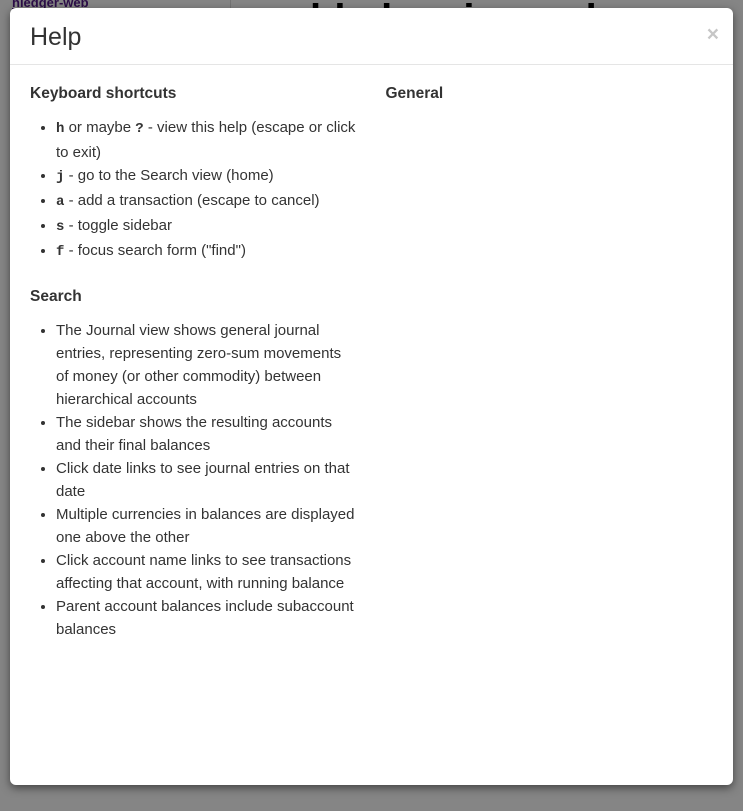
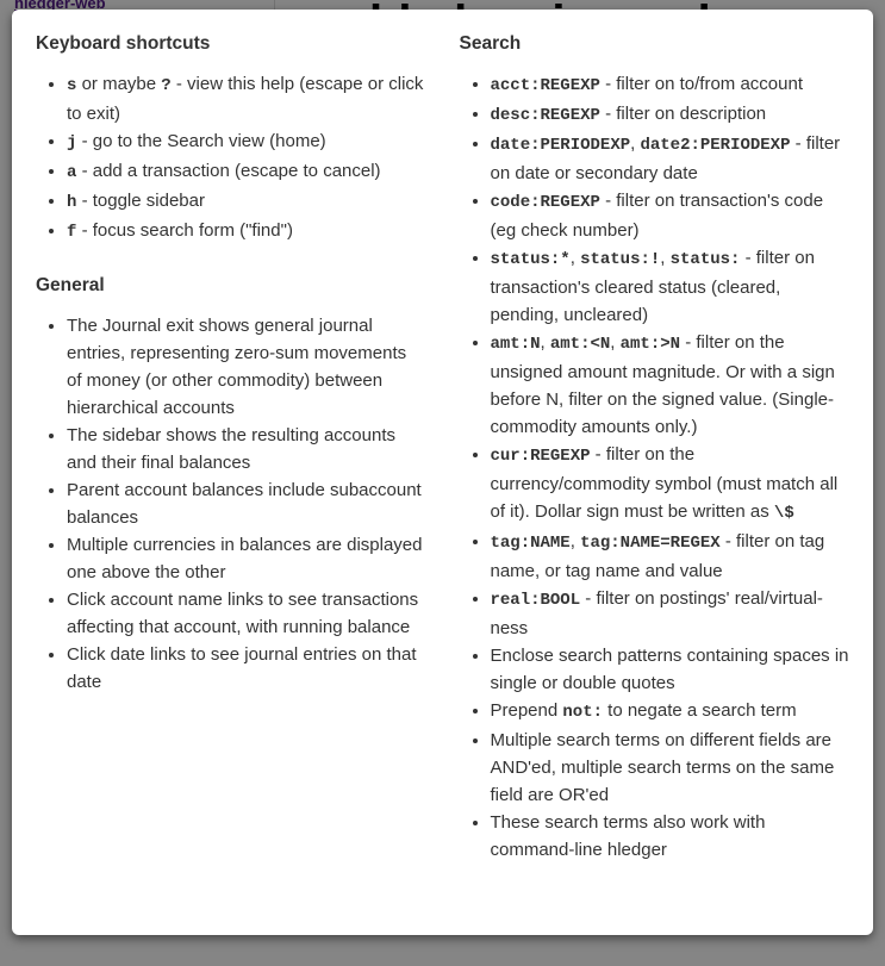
  hledger-web
- ×
- Help
  Keyboard shortcuts
- h or maybe ? - view this help (escape or click to exit)
+ s or maybe ? - view this help (escape or click to exit)
  j - go to the Search view (home)
  a - add a transaction (escape to cancel)
- s - toggle sidebar
+ h - toggle sidebar
  f - focus search form ("find")
- Search
+ General
- The Journal view shows general journal entries, representing zero-sum movements of money (or other commodity) between hierarchical accounts
+ The Journal exit shows general journal entries, representing zero-sum movements of money (or other commodity) between hierarchical accounts
  The sidebar shows the resulting accounts and their final balances
- Click date links to see journal entries on that date
+ Parent account balances include subaccount balances
  Multiple currencies in balances are displayed one above the other
  Click account name links to see transactions affecting that account, with running balance
- Parent account balances include subaccount balances
+ Click date links to see journal entries on that date
- General
+ Search
+ acct:REGEXP - filter on to/from account
+ desc:REGEXP - filter on description
+ date:PERIODEXP, date2:PERIODEXP - filter on date or secondary date
+ code:REGEXP - filter on transaction's code (eg check number)
+ status:*, status:!, status: - filter on transaction's cleared status (cleared, pending, uncleared)
+ amt:N, amt:<N, amt:>N - filter on the unsigned amount magnitude. Or with a sign before N, filter on the signed value. (Single-commodity amounts only.)
+ cur:REGEXP - filter on the currency/commodity symbol (must match all of it). Dollar sign must be written as \$
+ tag:NAME, tag:NAME=REGEX - filter on tag name, or tag name and value
+ real:BOOL - filter on postings' real/virtual-ness
+ Enclose search patterns containing spaces in single or double quotes
+ Prepend not: to negate a search term
+ Multiple search terms on different fields are AND'ed, multiple search terms on the same field are OR'ed
+ These search terms also work with command-line hledger
